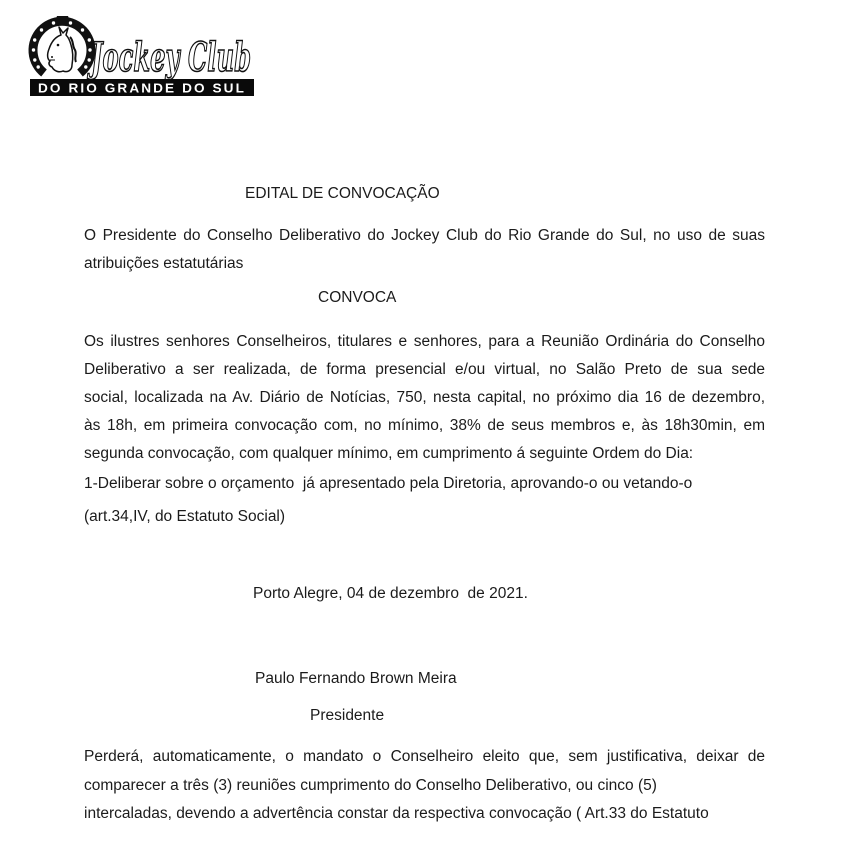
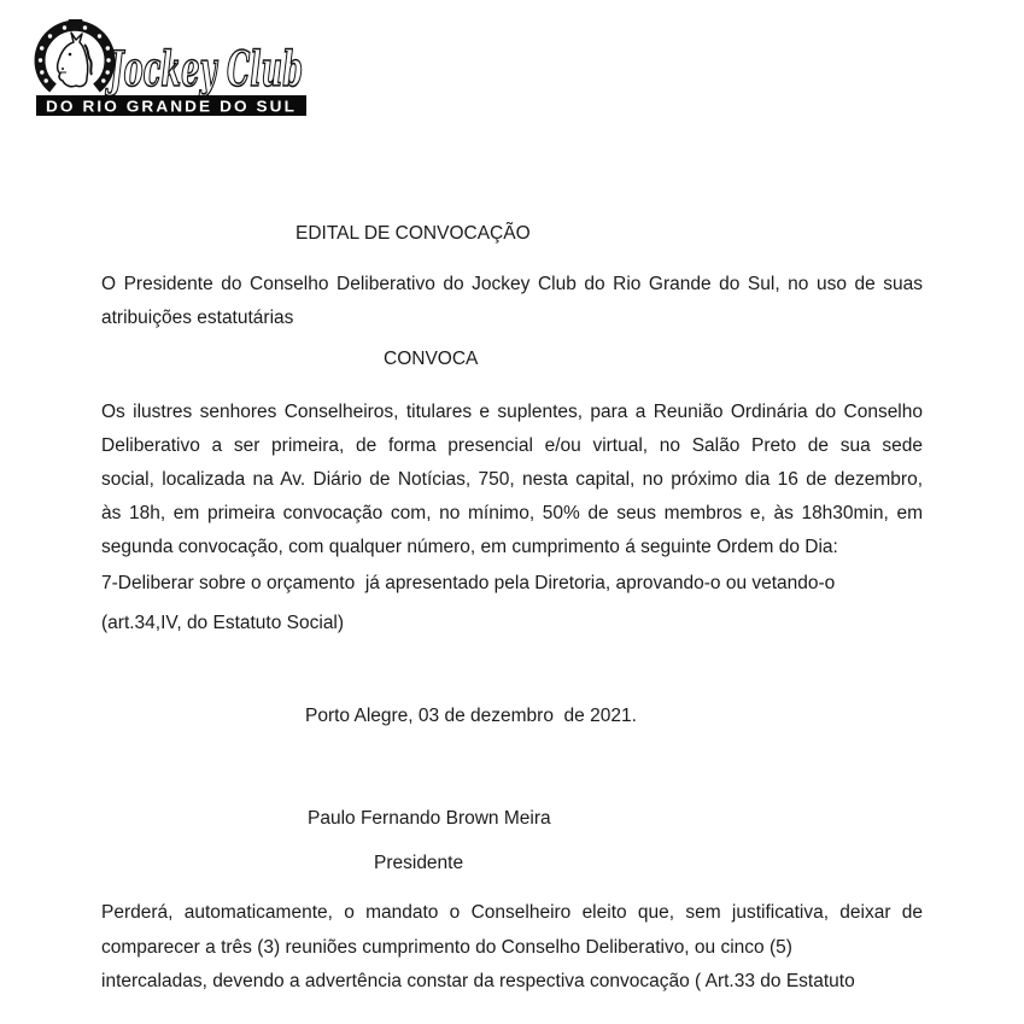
  Jockey Club
  DO RIO GRANDE DO SUL
  EDITAL DE CONVOCAÇÃO
  O Presidente do Conselho Deliberativo do Jockey Club do Rio Grande do Sul, no uso de suas
  atribuições estatutárias
  CONVOCA
- Os ilustres senhores Conselheiros, titulares e senhores, para a Reunião Ordinária do Conselho
+ Os ilustres senhores Conselheiros, titulares e suplentes, para a Reunião Ordinária do Conselho
- Deliberativo a ser realizada, de forma presencial e/ou virtual, no Salão Preto de sua sede
+ Deliberativo a ser primeira, de forma presencial e/ou virtual, no Salão Preto de sua sede
  social, localizada na Av. Diário de Notícias, 750, nesta capital, no próximo dia 16 de dezembro,
- às 18h, em primeira convocação com, no mínimo, 38% de seus membros e, às 18h30min, em
+ às 18h, em primeira convocação com, no mínimo, 50% de seus membros e, às 18h30min, em
- segunda convocação, com qualquer mínimo, em cumprimento á seguinte Ordem do Dia:
+ segunda convocação, com qualquer número, em cumprimento á seguinte Ordem do Dia:
- 1-Deliberar sobre o orçamento já apresentado pela Diretoria, aprovando-o ou vetando-o
+ 7-Deliberar sobre o orçamento já apresentado pela Diretoria, aprovando-o ou vetando-o
  (art.34,IV, do Estatuto Social)
- Porto Alegre, 04 de dezembro de 2021.
+ Porto Alegre, 03 de dezembro de 2021.
  Paulo Fernando Brown Meira
  Presidente
  Perderá, automaticamente, o mandato o Conselheiro eleito que, sem justificativa, deixar de
  comparecer a três (3) reuniões cumprimento do Conselho Deliberativo, ou cinco (5)
  intercaladas, devendo a advertência constar da respectiva convocação ( Art.33 do Estatuto
